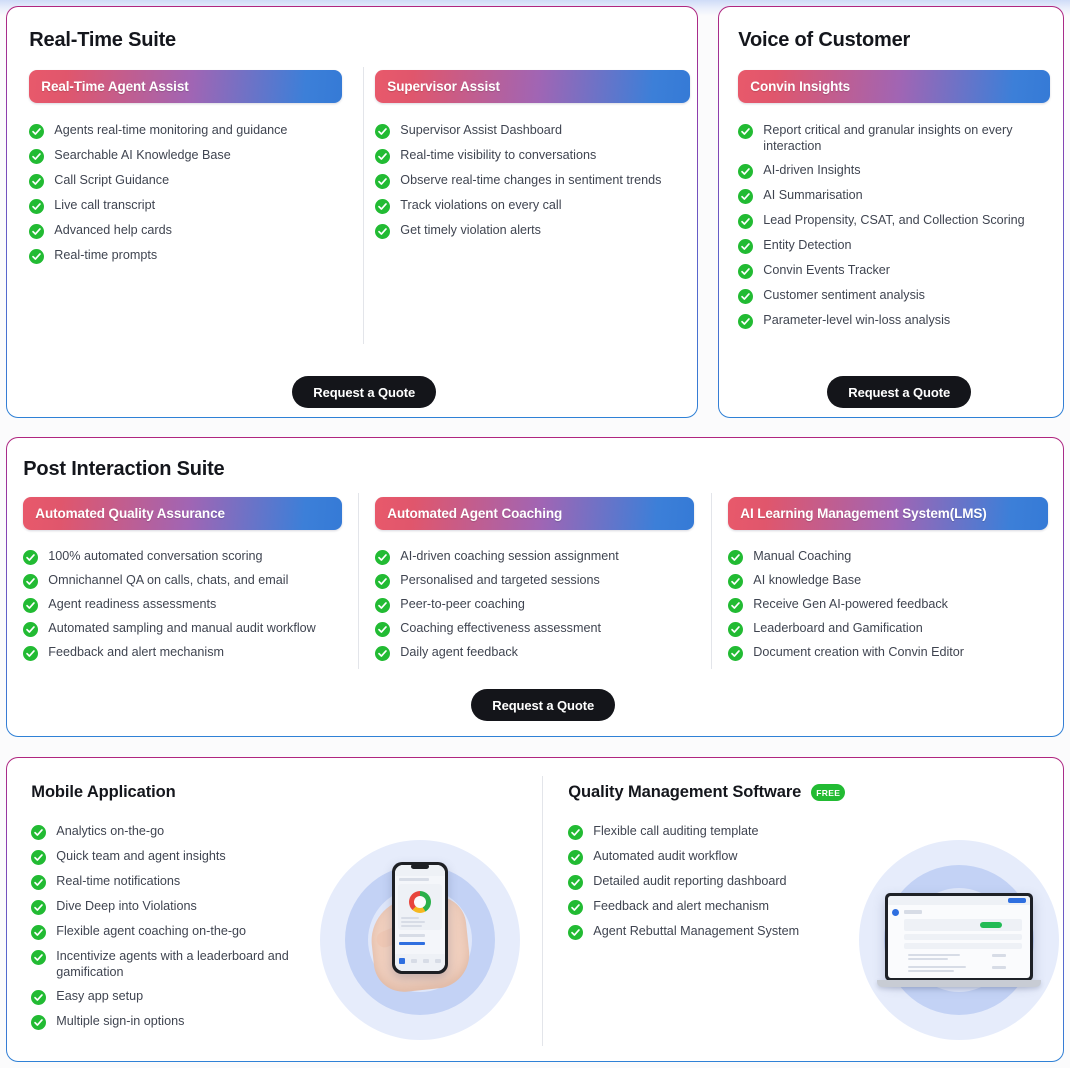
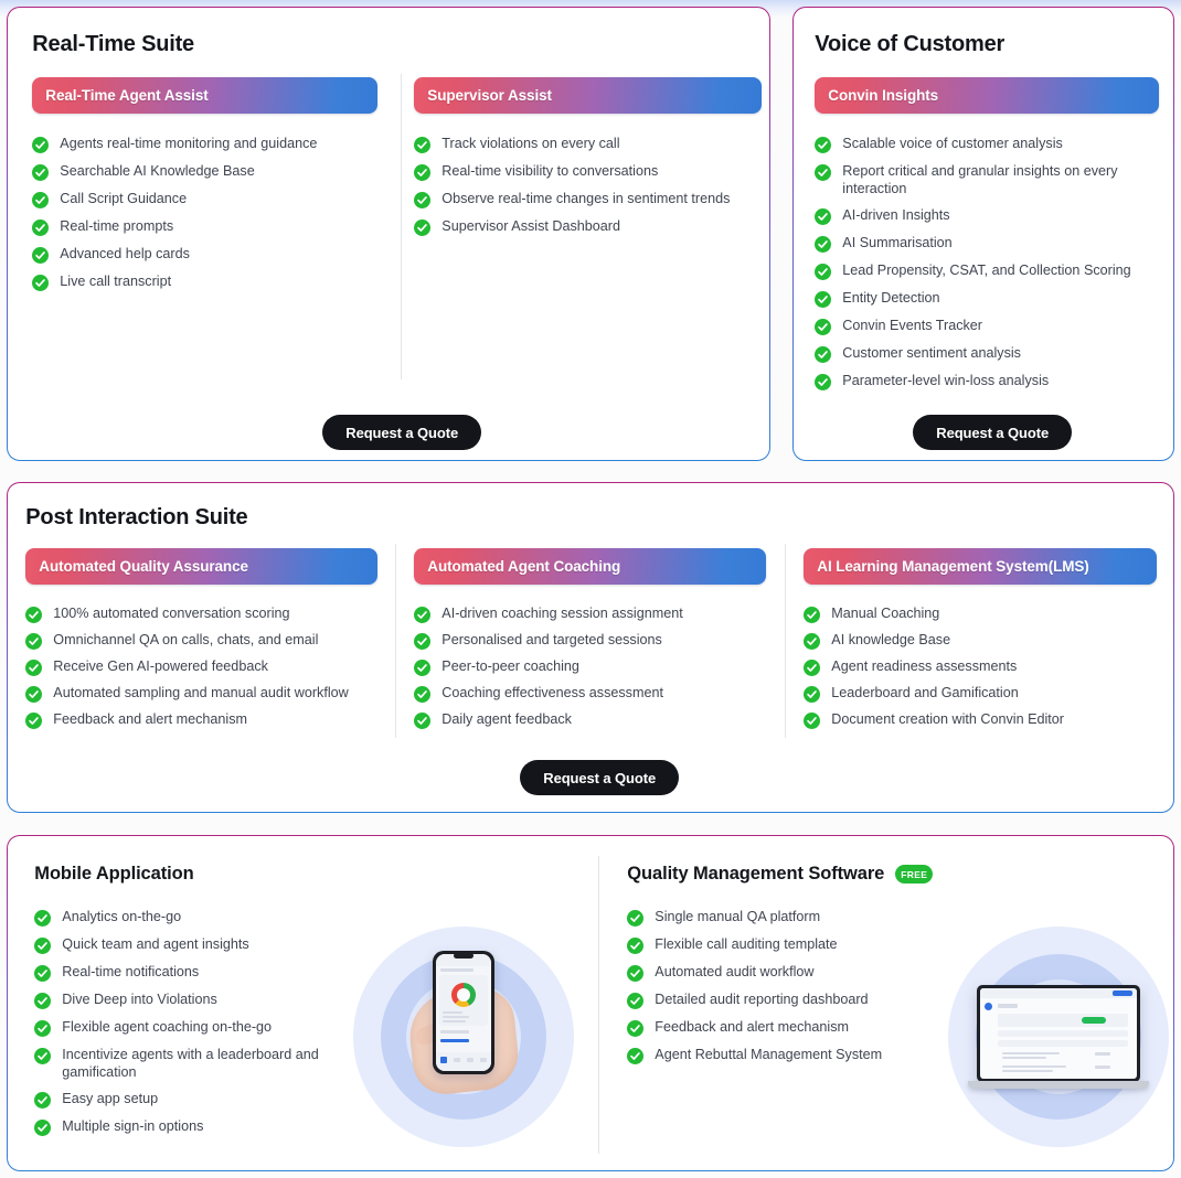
  Real-Time Suite
  Real-Time Agent Assist
  Agents real-time monitoring and guidance
  Searchable AI Knowledge Base
  Call Script Guidance
- Live call transcript
+ Real-time prompts
  Advanced help cards
- Real-time prompts
+ Live call transcript
  Supervisor Assist
- Supervisor Assist Dashboard
+ Track violations on every call
  Real-time visibility to conversations
  Observe real-time changes in sentiment trends
- Track violations on every call
+ Supervisor Assist Dashboard
- Get timely violation alerts
  Request a Quote
  Voice of Customer
  Convin Insights
+ Scalable voice of customer analysis
  Report critical and granular insights on every interaction
  AI-driven Insights
  AI Summarisation
  Lead Propensity, CSAT, and Collection Scoring
  Entity Detection
  Convin Events Tracker
  Customer sentiment analysis
  Parameter-level win-loss analysis
  Request a Quote
  Post Interaction Suite
  Automated Quality Assurance
  100% automated conversation scoring
  Omnichannel QA on calls, chats, and email
- Agent readiness assessments
+ Receive Gen AI-powered feedback
  Automated sampling and manual audit workflow
  Feedback and alert mechanism
  Automated Agent Coaching
  AI-driven coaching session assignment
  Personalised and targeted sessions
  Peer-to-peer coaching
  Coaching effectiveness assessment
  Daily agent feedback
  AI Learning Management System(LMS)
  Manual Coaching
  AI knowledge Base
- Receive Gen AI-powered feedback
+ Agent readiness assessments
  Leaderboard and Gamification
  Document creation with Convin Editor
  Request a Quote
  Mobile Application
  Analytics on-the-go
  Quick team and agent insights
  Real-time notifications
  Dive Deep into Violations
  Flexible agent coaching on-the-go
  Incentivize agents with a leaderboard and gamification
  Easy app setup
  Multiple sign-in options
  Quality Management Software
  FREE
+ Single manual QA platform
  Flexible call auditing template
  Automated audit workflow
  Detailed audit reporting dashboard
  Feedback and alert mechanism
  Agent Rebuttal Management System
